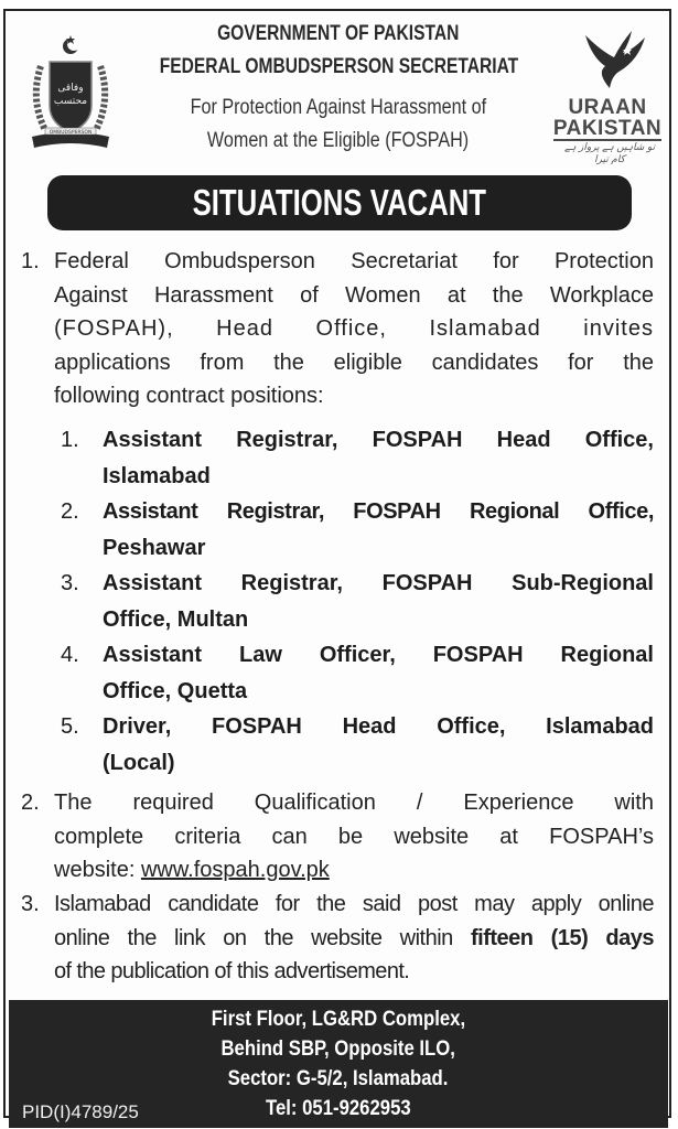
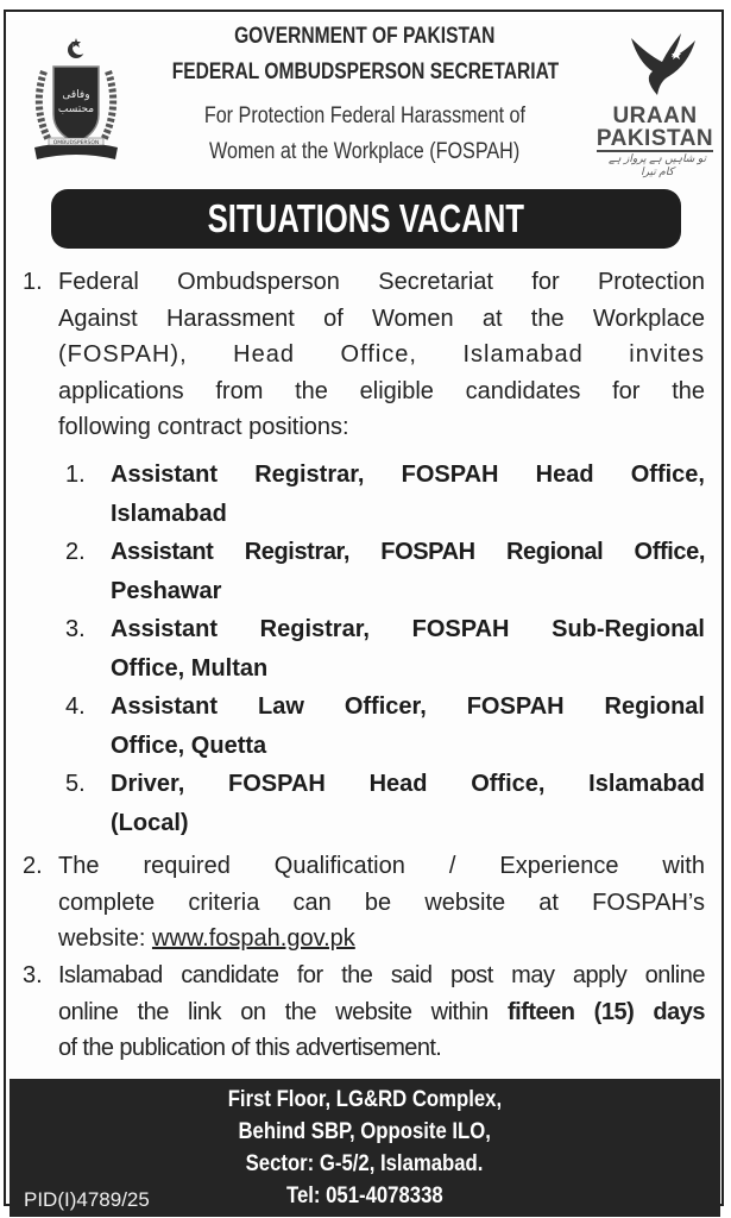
  وفاقی
  محتسب
  GOVERNMENT OF PAKISTAN
  FEDERAL OMBUDSPERSON SECRETARIAT
- For Protection Against Harassment of
+ For Protection Federal Harassment of
- Women at the Eligible (FOSPAH)
+ Women at the Workplace (FOSPAH)
  URAAN
  PAKISTAN
  تو شاہیں ہے پرواز ہے کام تیرا
  SITUATIONS VACANT
  1.
  Federal Ombudsperson Secretariat for Protection
  Against Harassment of Women at the Workplace
  (FOSPAH), Head Office, Islamabad invites
  applications from the eligible candidates for the
  following contract positions:
  1.
  Assistant Registrar, FOSPAH Head Office,
  Islamabad
  2.
  Assistant Registrar, FOSPAH Regional Office,
  Peshawar
  3.
  Assistant Registrar, FOSPAH Sub-Regional
  Office, Multan
  4.
  Assistant Law Officer, FOSPAH Regional
  Office, Quetta
  5.
  Driver, FOSPAH Head Office, Islamabad
  (Local)
  2.
  The required Qualification / Experience with
  complete criteria can be website at FOSPAH’s
  website: www.fospah.gov.pk
  3.
  Islamabad candidate for the said post may apply online
  online the link on the website within fifteen (15) days
  of the publication of this advertisement.
  First Floor, LG&RD Complex,
  Behind SBP, Opposite ILO,
  Sector: G-5/2, Islamabad.
- Tel: 051-9262953
+ Tel: 051-4078338
  PID(I)4789/25
